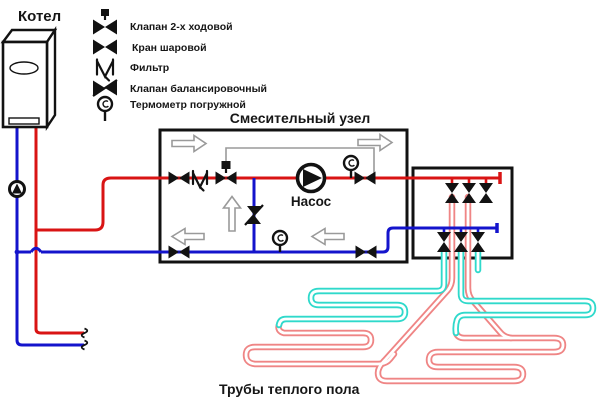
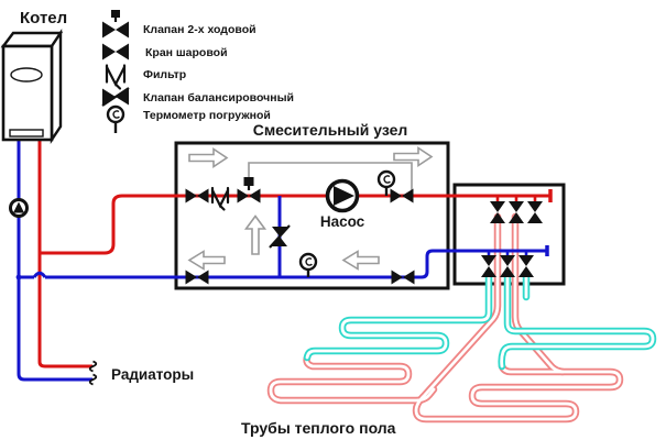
  Клапан 2-х ходовой
  Кран шаровой
  Фильтр
  Клапан балансировочный
  Термометр погружной
  Котел
  Смесительный узел
  Насос
+ Радиаторы
  Трубы теплого пола
